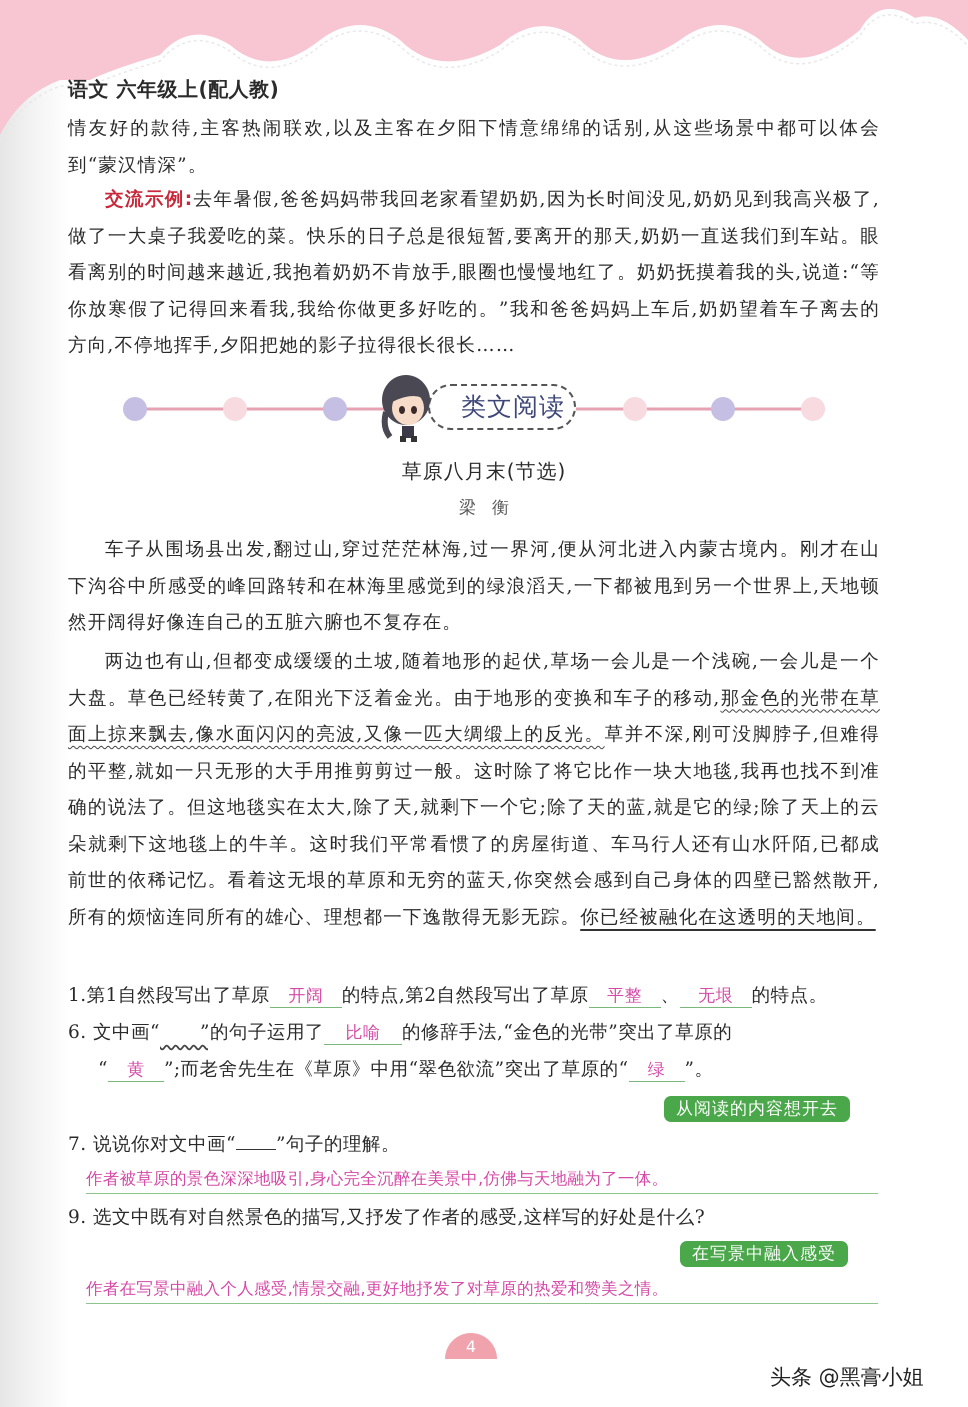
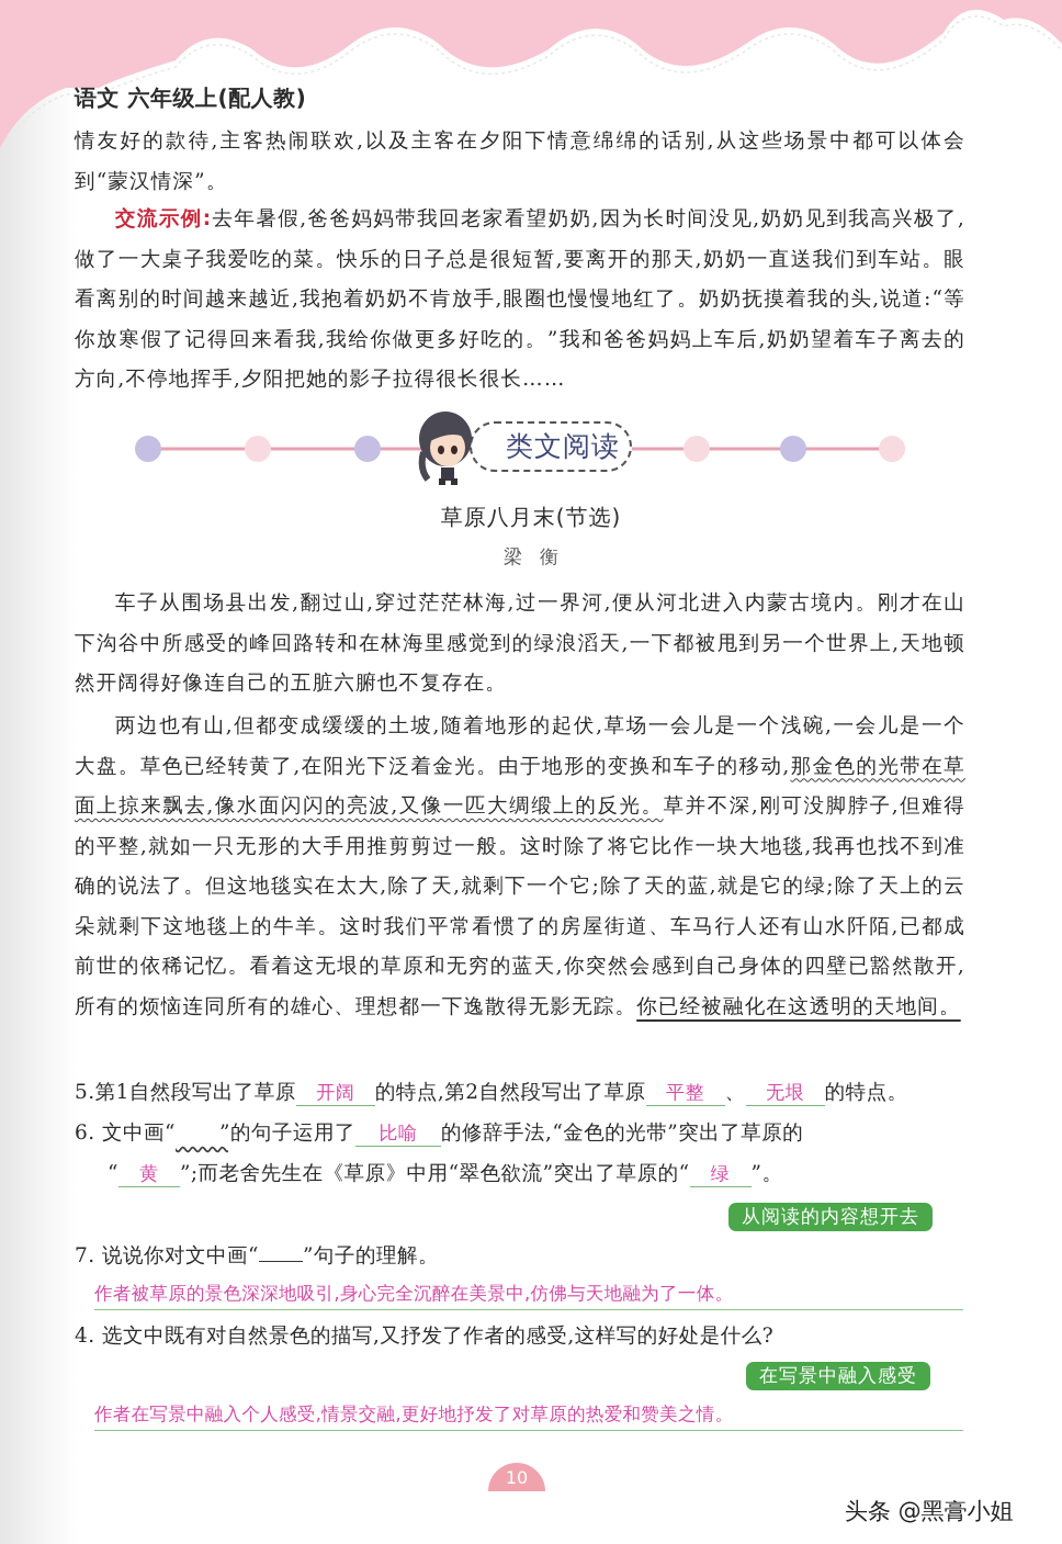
  语文 六年级上(配人教)
  情友好的款待,主客热闹联欢,以及主客在夕阳下情意绵绵的话别,从这些场景中都可以体会到“蒙汉情深”。
  交流示例:去年暑假,爸爸妈妈带我回老家看望奶奶,因为长时间没见,奶奶见到我高兴极了,做了一大桌子我爱吃的菜。快乐的日子总是很短暂,要离开的那天,奶奶一直送我们到车站。眼看离别的时间越来越近,我抱着奶奶不肯放手,眼圈也慢慢地红了。奶奶抚摸着我的头,说道:“等你放寒假了记得回来看我,我给你做更多好吃的。”我和爸爸妈妈上车后,奶奶望着车子离去的方向,不停地挥手,夕阳把她的影子拉得很长很长……
  类文阅读
  草原八月末(节选)
  梁衡
  车子从围场县出发,翻过山,穿过茫茫林海,过一界河,便从河北进入内蒙古境内。刚才在山下沟谷中所感受的峰回路转和在林海里感觉到的绿浪滔天,一下都被甩到另一个世界上,天地顿然开阔得好像连自己的五脏六腑也不复存在。
  两边也有山,但都变成缓缓的土坡,随着地形的起伏,草场一会儿是一个浅碗,一会儿是一个大盘。草色已经转黄了,在阳光下泛着金光。由于地形的变换和车子的移动,那金色的光带在草面上掠来飘去,像水面闪闪的亮波,又像一匹大绸缎上的反光。草并不深,刚可没脚脖子,但难得的平整,就如一只无形的大手用推剪剪过一般。这时除了将它比作一块大地毯,我再也找不到准确的说法了。但这地毯实在太大,除了天,就剩下一个它;除了天的蓝,就是它的绿;除了天上的云朵就剩下这地毯上的牛羊。这时我们平常看惯了的房屋街道、车马行人还有山水阡陌,已都成前世的依稀记忆。看着这无垠的草原和无穷的蓝天,你突然会感到自己身体的四壁已豁然散开,所有的烦恼连同所有的雄心、理想都一下逸散得无影无踪。你已经被融化在这透明的天地间。
- 1.第1自然段写出了草原 开阔 的特点,第2自然段写出了草原 平整 、 无垠 的特点。
+ 5.第1自然段写出了草原 开阔 的特点,第2自然段写出了草原 平整 、 无垠 的特点。
  6. 文中画“~~~”的句子运用了 比喻 的修辞手法,“金色的光带”突出了草原的
  “ 黄 ”;而老舍先生在《草原》中用“翠色欲流”突出了草原的“ 绿 ”。
  从阅读的内容想开去
  7. 说说你对文中画“ ”句子的理解。
  作者被草原的景色深深地吸引,身心完全沉醉在美景中,仿佛与天地融为了一体。
- 9. 选文中既有对自然景色的描写,又抒发了作者的感受,这样写的好处是什么?
+ 4. 选文中既有对自然景色的描写,又抒发了作者的感受,这样写的好处是什么?
  在写景中融入感受
  作者在写景中融入个人感受,情景交融,更好地抒发了对草原的热爱和赞美之情。
- 4
+ 10
  头条 @黑膏小姐
